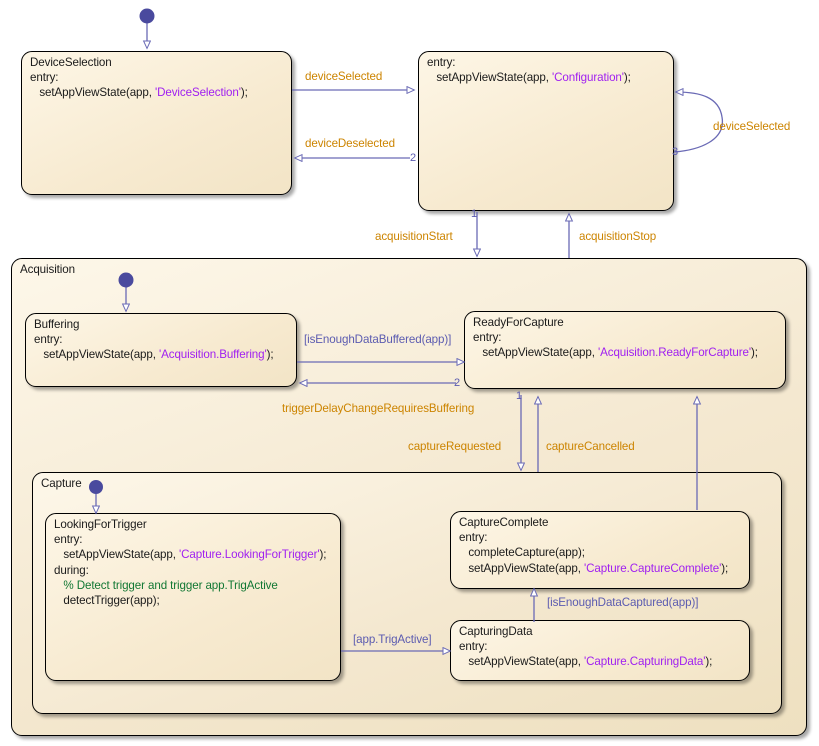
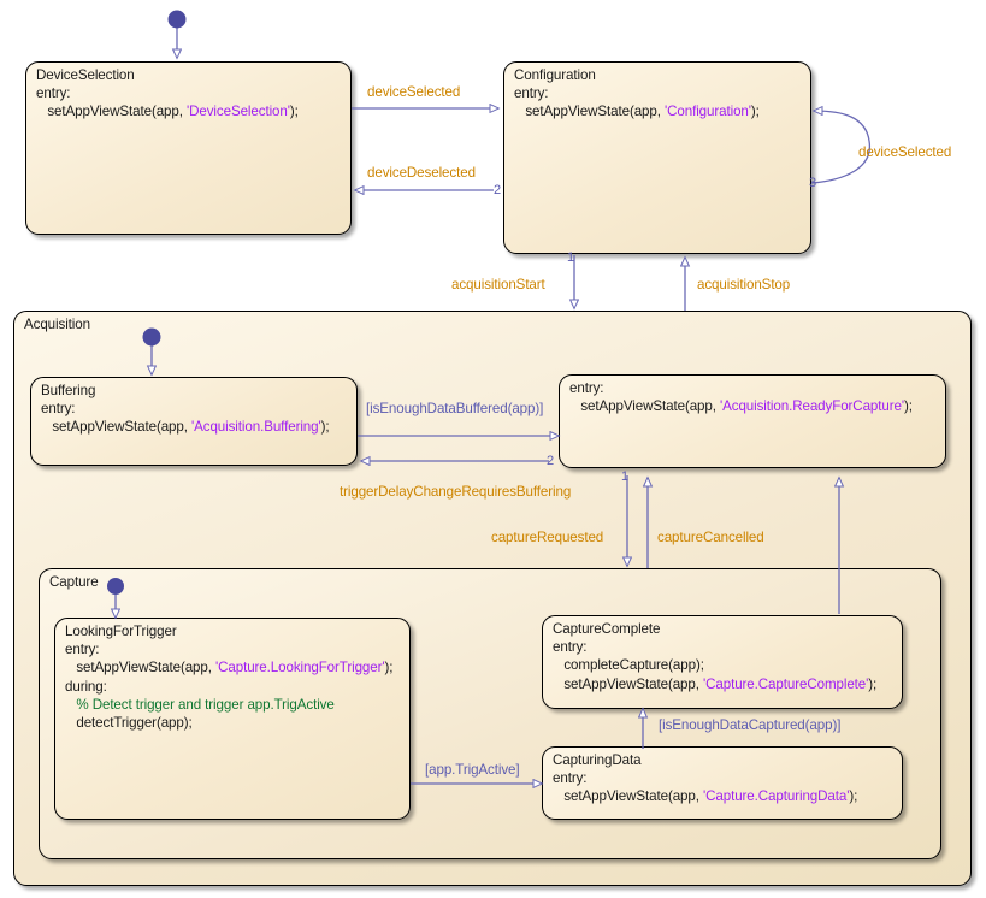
  DeviceSelection
  entry: setAppViewState(app, 'DeviceSelection');
+ Configuration
  entry: setAppViewState(app, 'Configuration');
  Acquisition
  Buffering
  entry: setAppViewState(app, 'Acquisition.Buffering');
- ReadyForCapture
  entry: setAppViewState(app, 'Acquisition.ReadyForCapture');
  Capture
  LookingForTrigger
  entry: setAppViewState(app, 'Capture.LookingForTrigger'); during: % Detect trigger and trigger app.TrigActive detectTrigger(app);
  CaptureComplete
  entry: completeCapture(app); setAppViewState(app, 'Capture.CaptureComplete');
  CapturingData
  entry: setAppViewState(app, 'Capture.CapturingData');
  deviceSelected
  deviceDeselected
  deviceSelected
  acquisitionStart
  acquisitionStop
  [isEnoughDataBuffered(app)]
  triggerDelayChangeRequiresBuffering
  captureRequested
  captureCancelled
  [app.TrigActive]
  [isEnoughDataCaptured(app)]
  1
  2
  3
  1
  2
